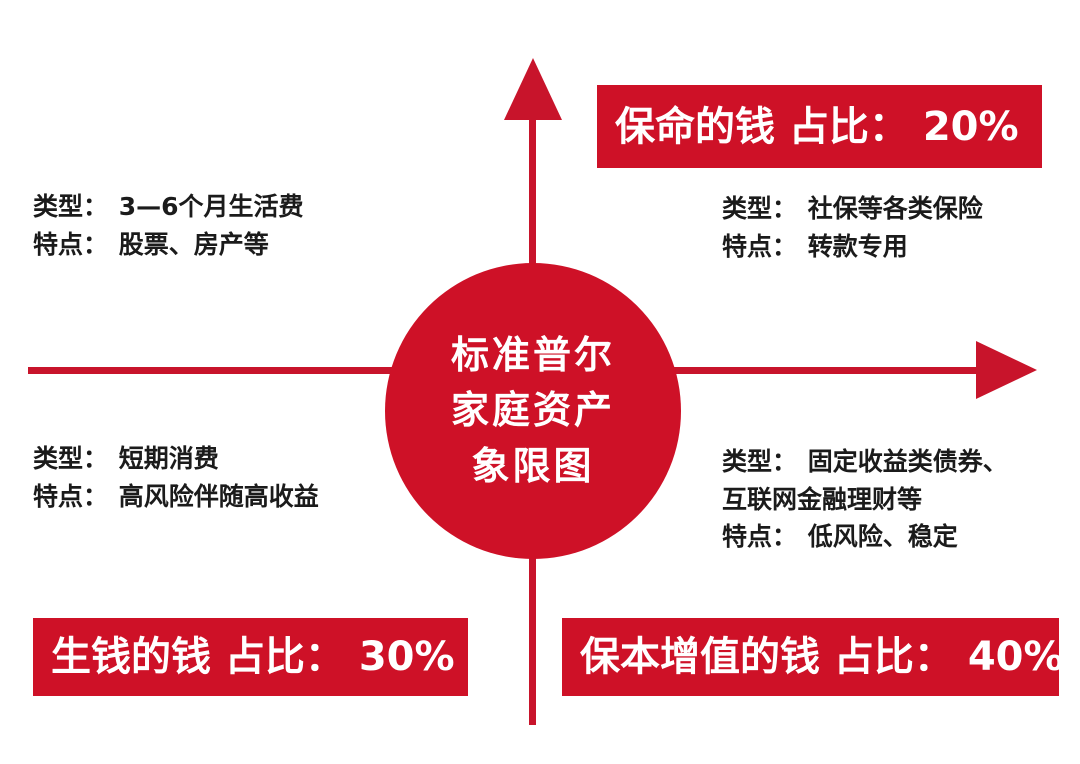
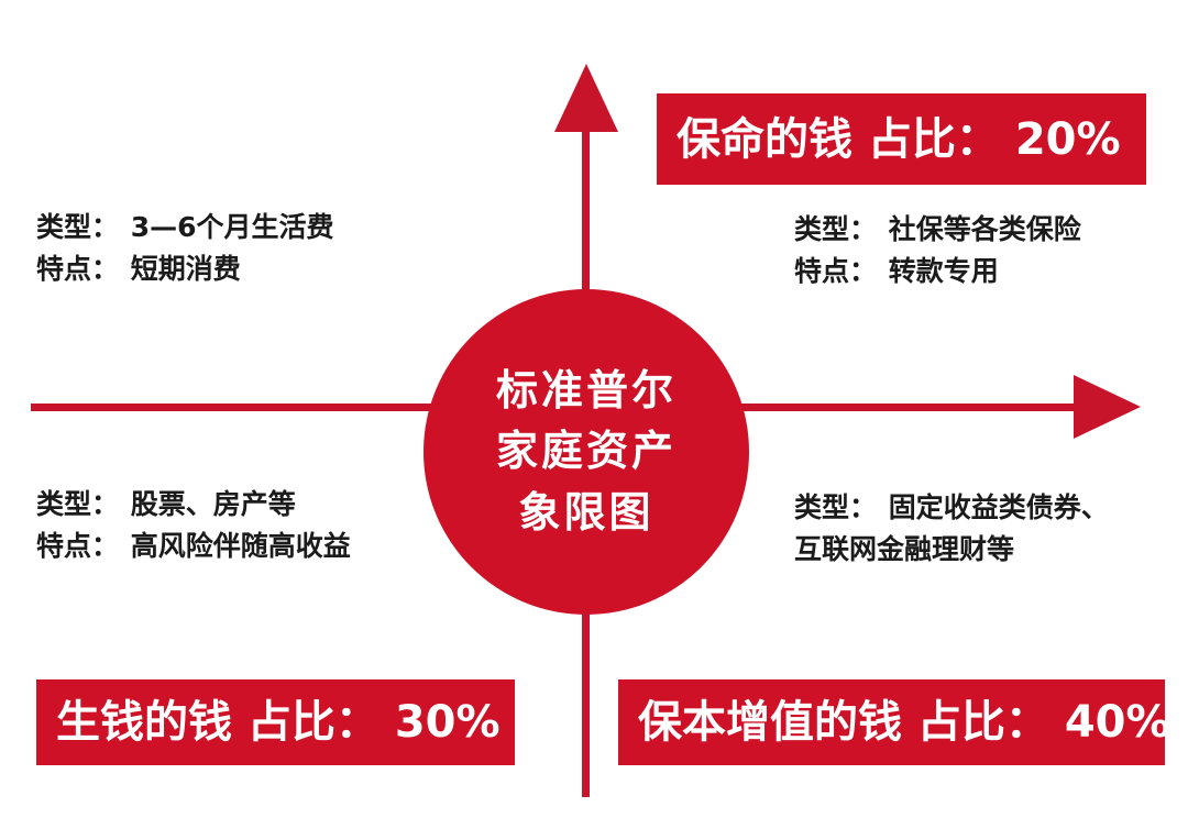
  类型： 3—6个月生活费
- 特点： 股票、房产等
+ 特点： 短期消费
  保命的钱 占比： 20%
  类型： 社保等各类保险
  特点： 转款专用
- 类型： 短期消费
+ 类型： 股票、房产等
  特点： 高风险伴随高收益
  生钱的钱 占比： 30%
  类型： 固定收益类债券、
  互联网金融理财等
- 特点： 低风险、稳定
  保本增值的钱 占比： 40%
  标准普尔
  家庭资产
  象限图
